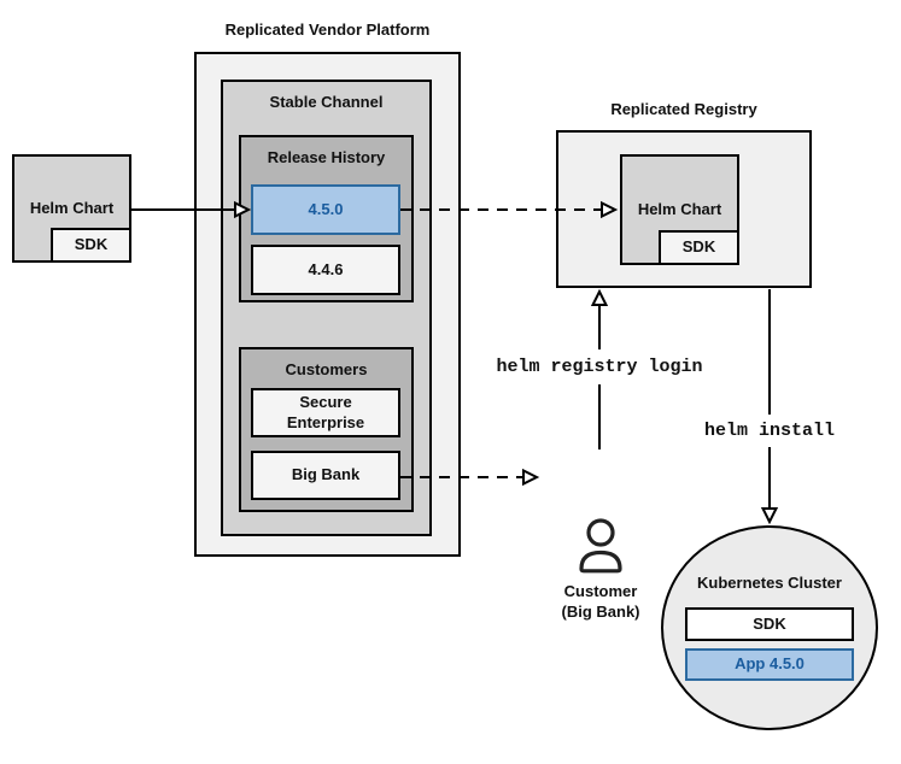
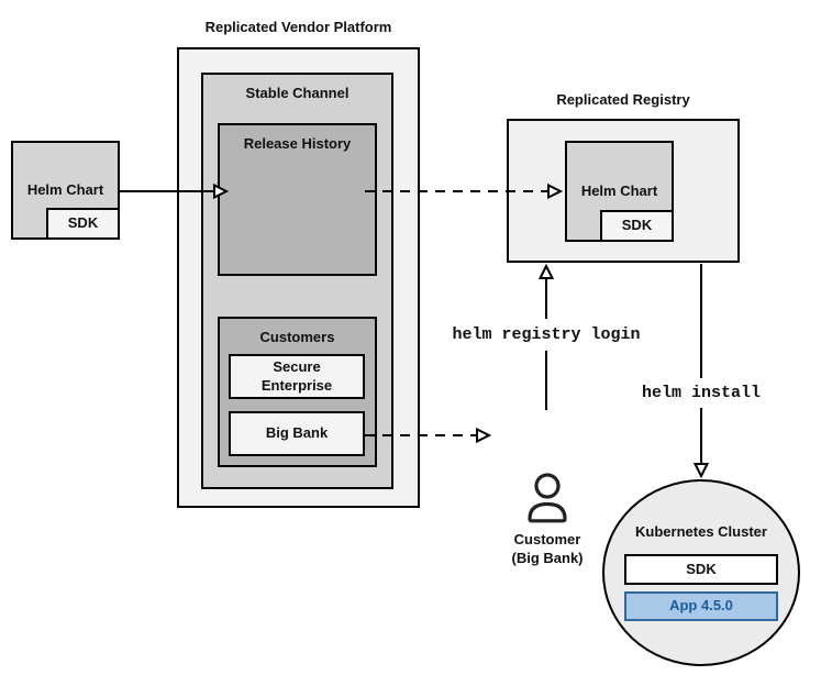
  Helm Chart
  SDK
  Replicated Vendor Platform
  Stable Channel
  Release History
- 4.5.0
- 4.4.6
  Customers
  Secure Enterprise
  Big Bank
  Replicated Registry
  Helm Chart
  SDK
  Customer (Big Bank)
  helm registry login
  helm install
  Kubernetes Cluster
  SDK
  App 4.5.0
